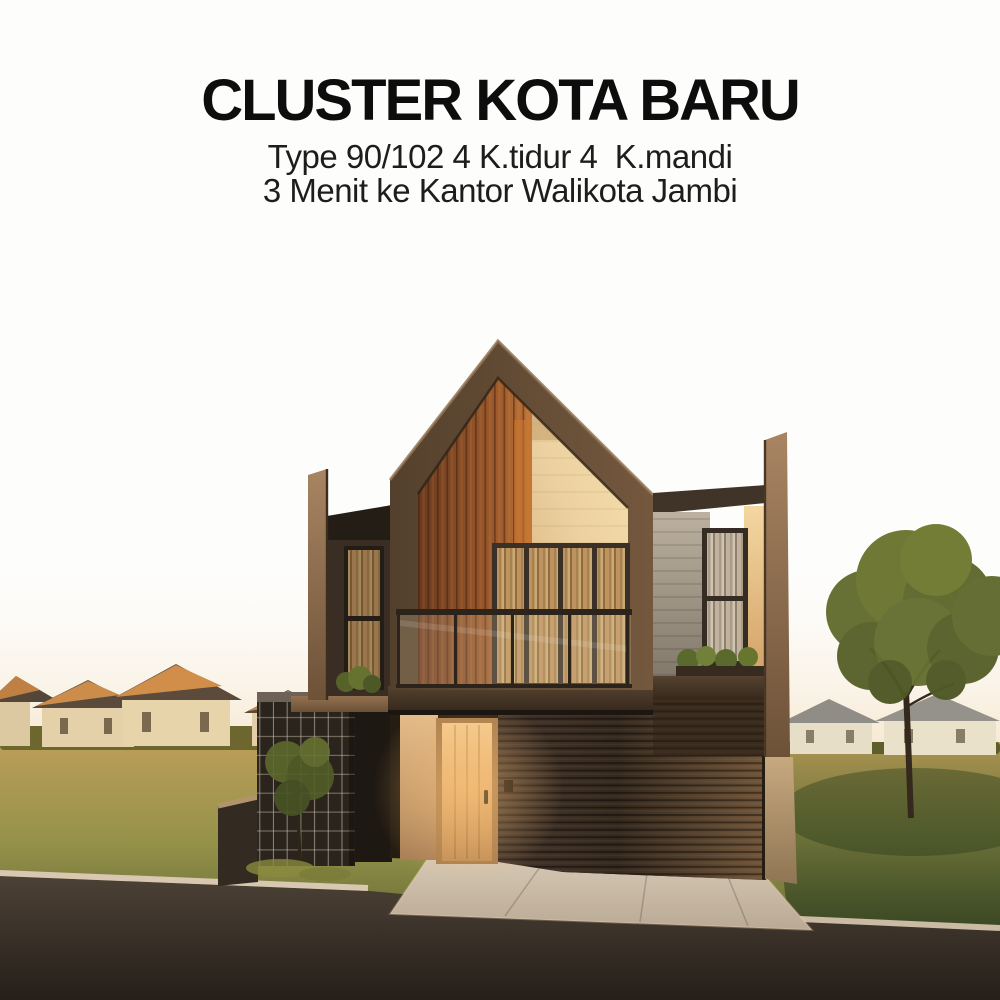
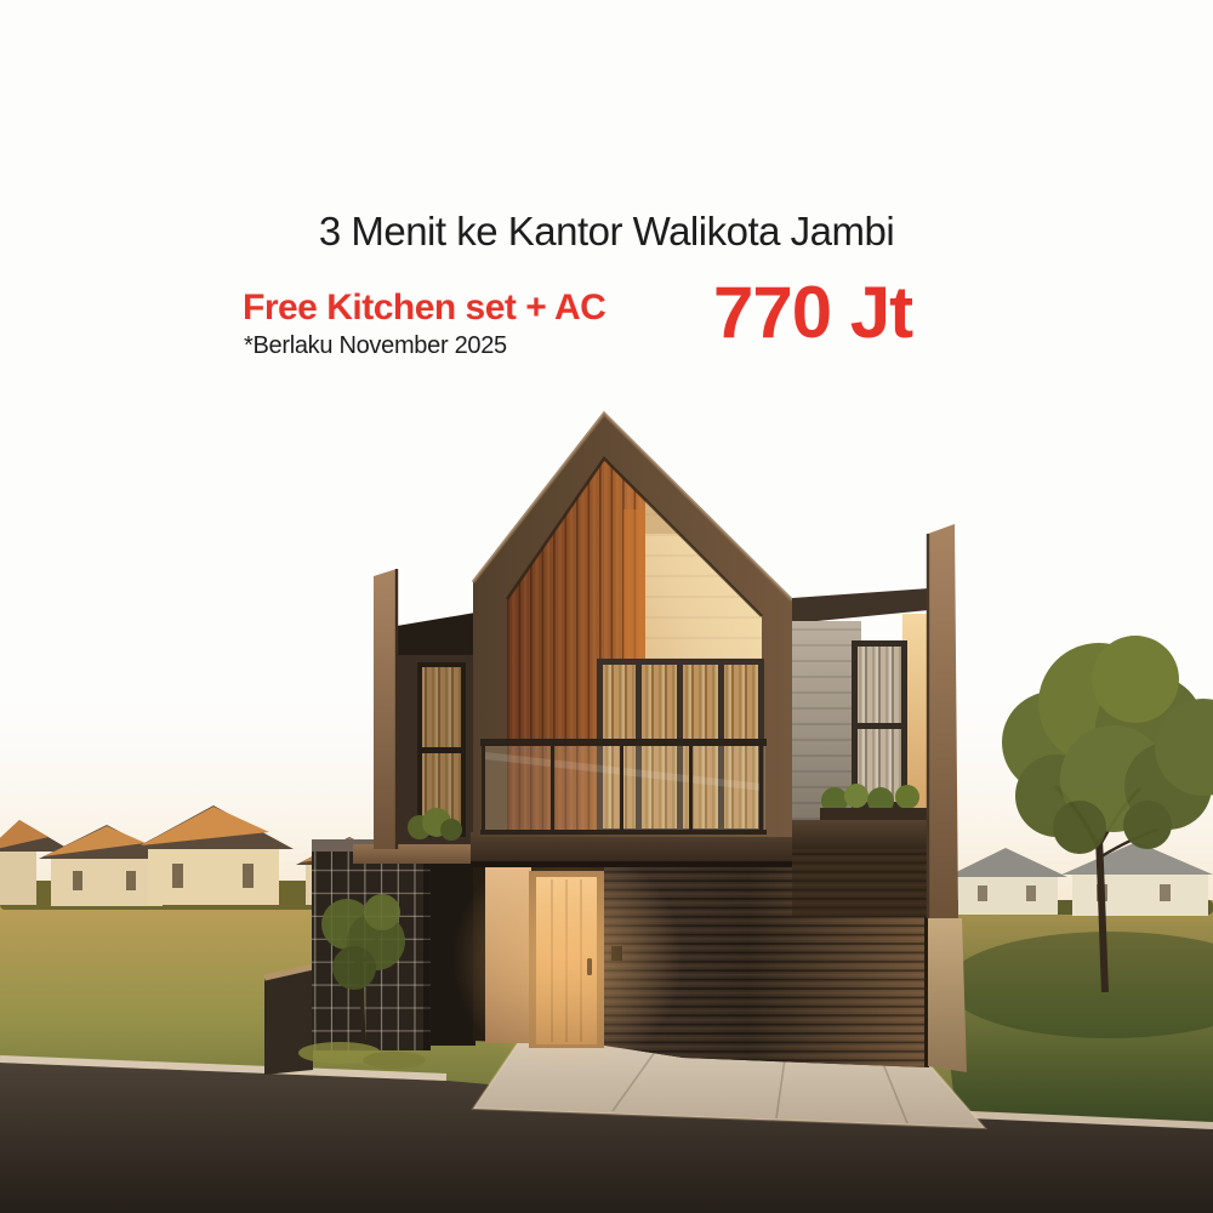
- CLUSTER KOTA BARU
- Type 90/102 4 K.tidur 4 K.mandi
  3 Menit ke Kantor Walikota Jambi
+ Free Kitchen set + AC
+ *Berlaku November 2025
+ 770 Jt
